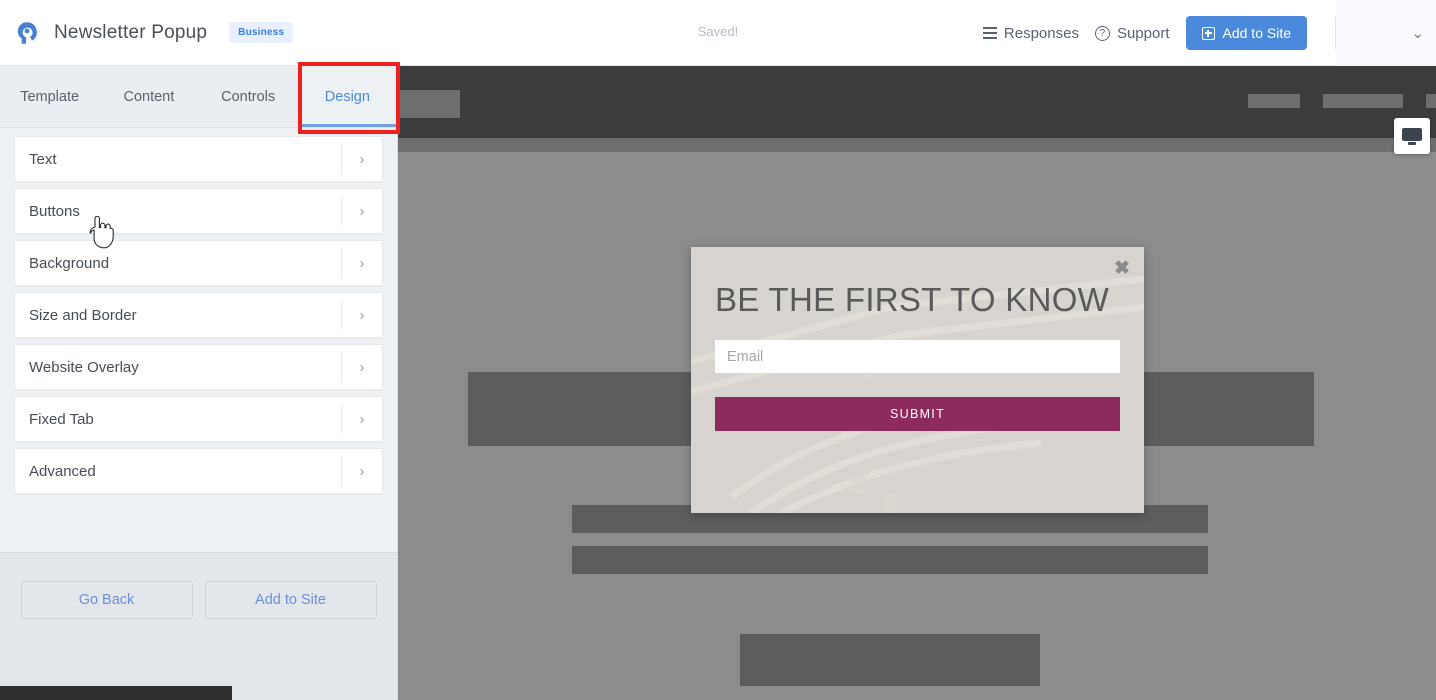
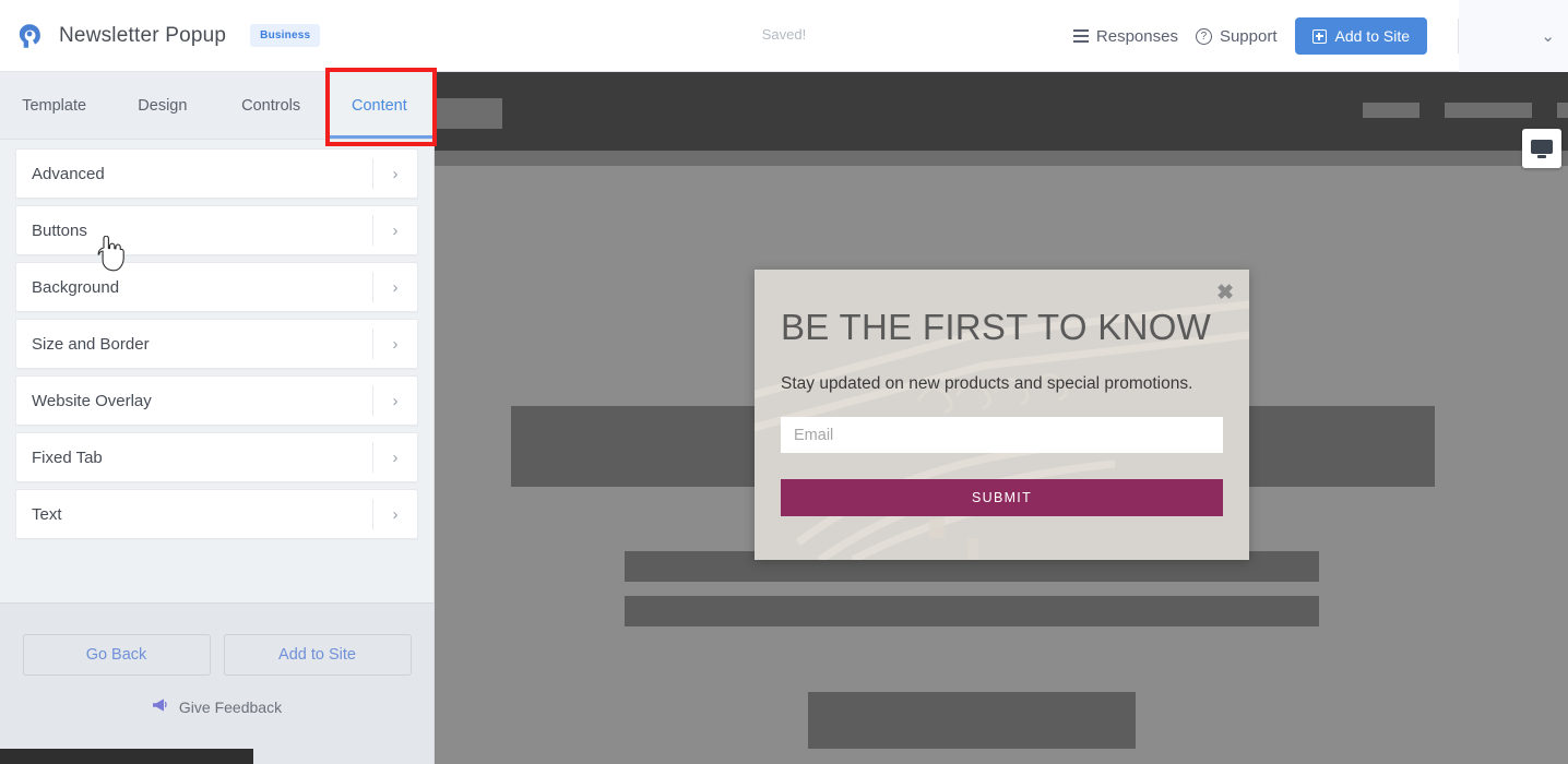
  Newsletter Popup
  Business
  Saved!
  Responses
  ?
  Support
  Add to Site
  ⌄
  Template
- Content
+ Design
  Controls
- Design
+ Content
- Text
+ Advanced
  ›
  Buttons
  ›
  Background
  ›
  Size and Border
  ›
  Website Overlay
  ›
  Fixed Tab
  ›
- Advanced
+ Text
  ›
  Go Back
  Add to Site
+ Give Feedback
  ✖
  BE THE FIRST TO KNOW
+ Stay updated on new products and special promotions.
  Email SUBMIT
